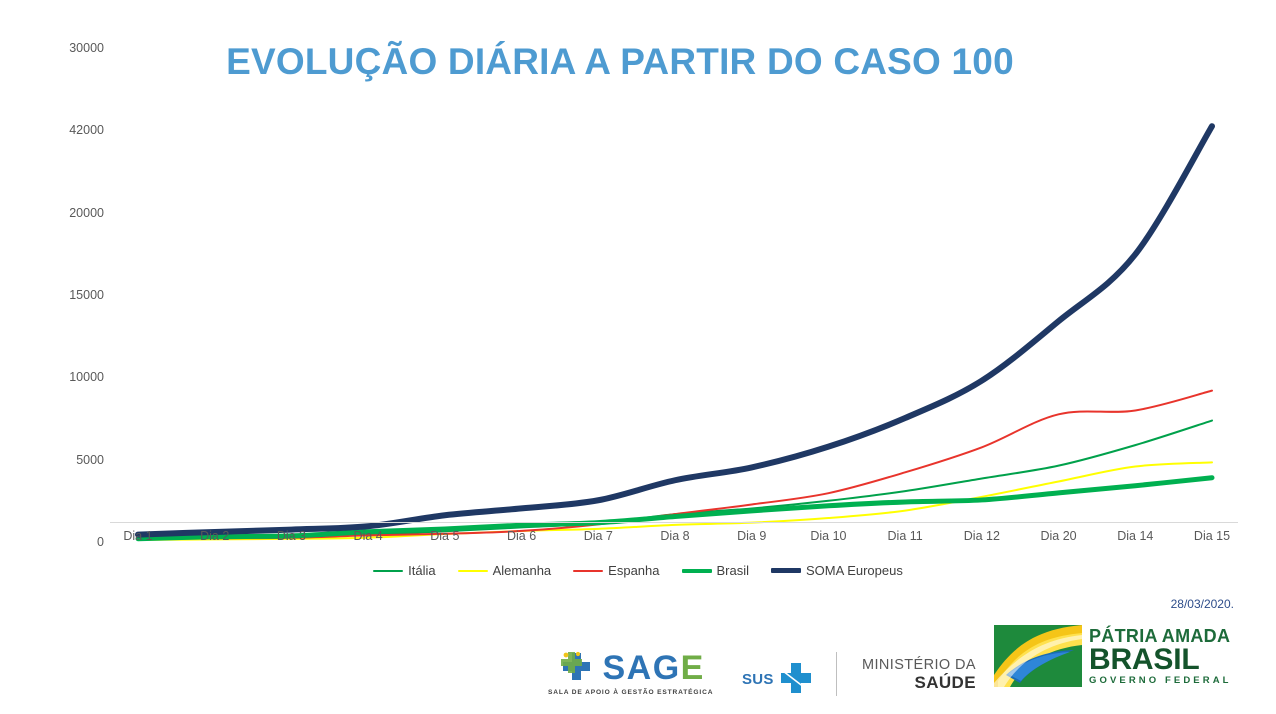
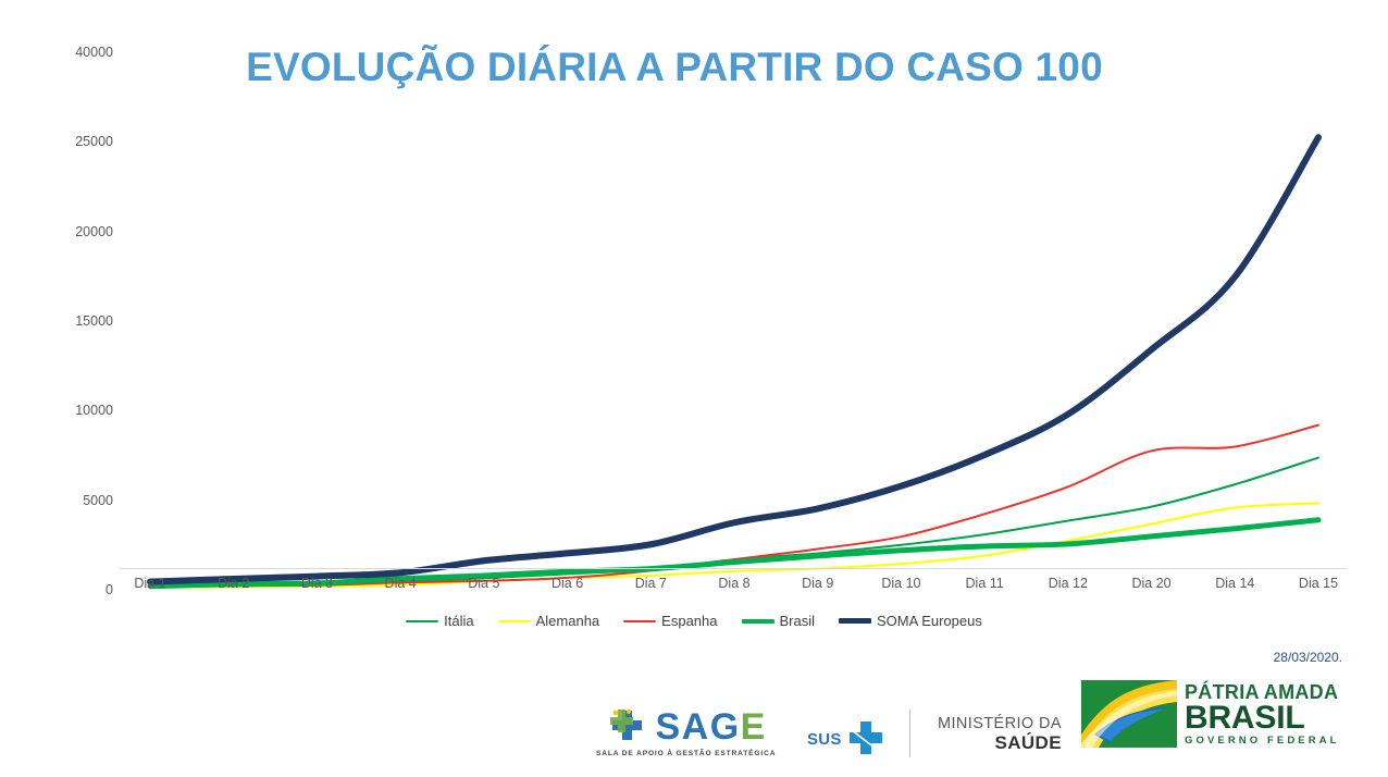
  EVOLUÇÃO DIÁRIA A PARTIR DO CASO 100
  0
  5000
  10000
  15000
  20000
- 42000
+ 25000
- 30000
+ 40000
  Dia 1
  Dia 2
  Dia 3
  Dia 4
  Dia 5
  Dia 6
  Dia 7
  Dia 8
  Dia 9
  Dia 10
  Dia 11
  Dia 12
  Dia 20
  Dia 14
  Dia 15
  Itália
  Alemanha
  Espanha
  Brasil
  SOMA Europeus
  28/03/2020.
  S
  A
  G
  E
  SUS
  MINISTÉRIO DA
  SAÚDE
  PÁTRIA AMADA
  BRASIL
  GOVERNO FEDERAL
